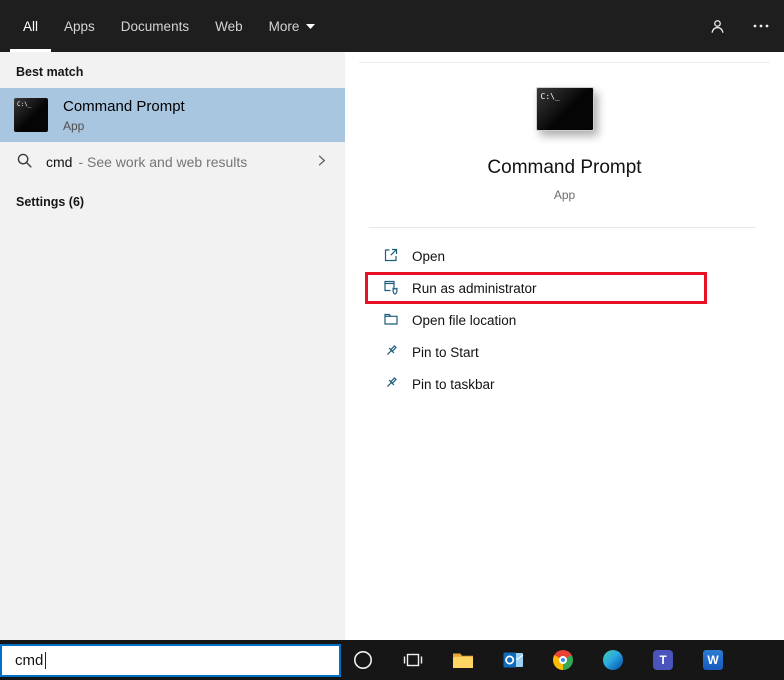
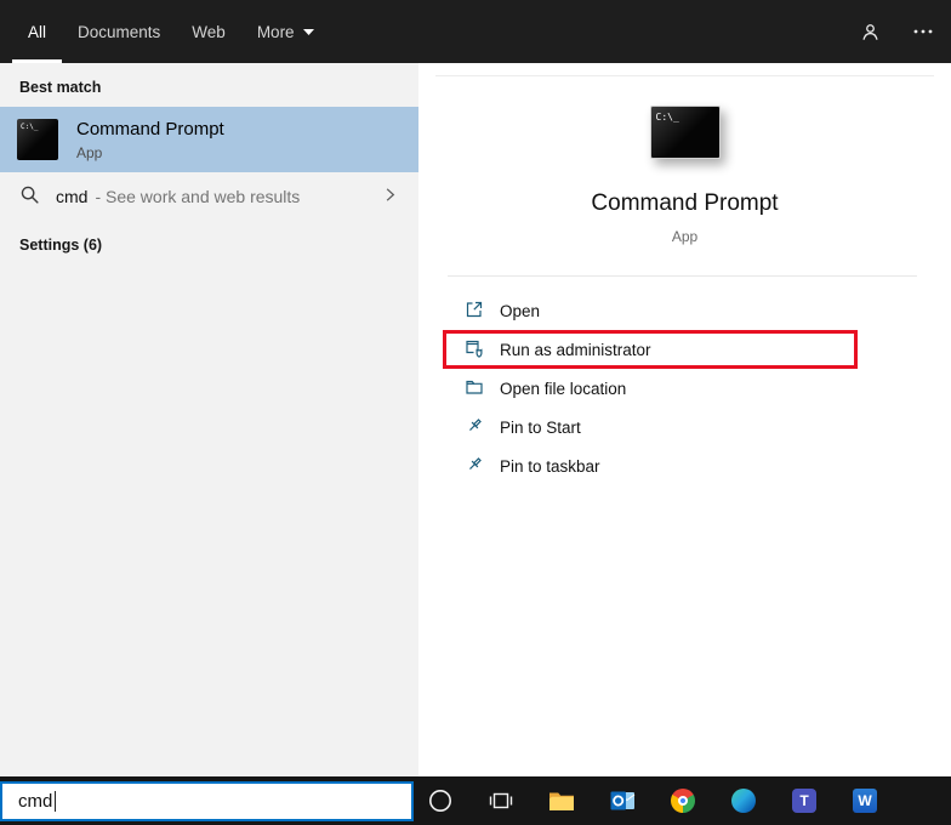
  All
- Apps
  Documents
  Web
  More
  Best match
  Command Prompt
  App
  cmd
  - See work and web results
  Settings (6)
  C:\_
  Command Prompt
  App
  Open
  Run as administrator
  Open file location
  Pin to Start
  Pin to taskbar
  cmd
  T
  W
